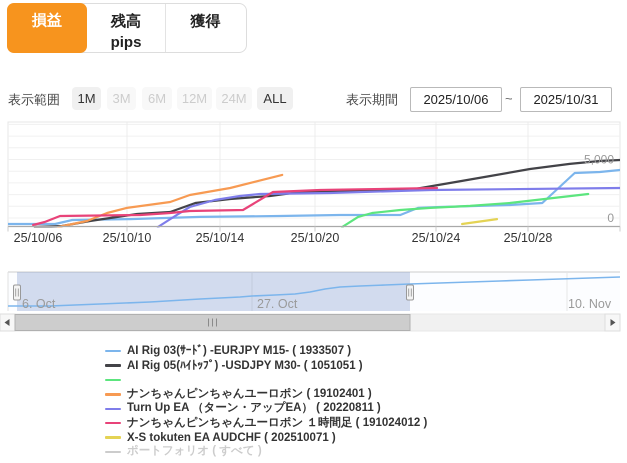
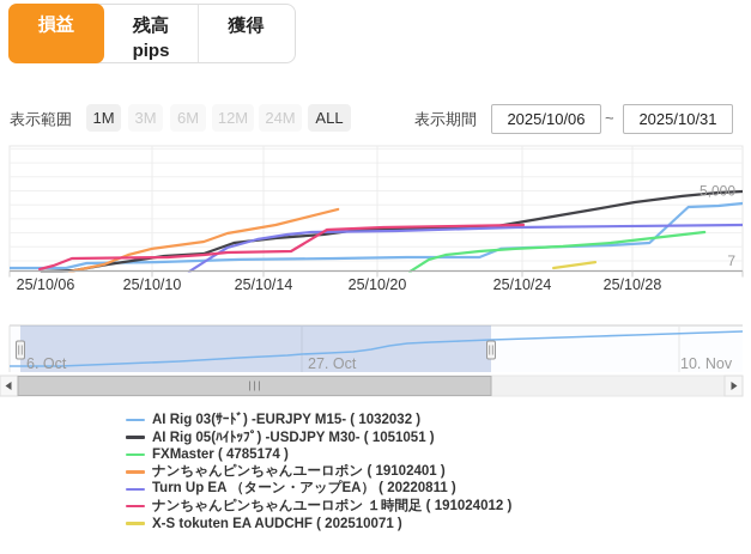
  損益
  残高
  pips
  獲得
  表示範囲
  1M
  3M
  6M
  12M
  24M
  ALL
  表示期間
  2025/10/06
  ~
  2025/10/31
  25/10/06
  25/10/10
  25/10/14
  25/10/20
  25/10/24
  25/10/28
  5,000
- 0
+ 7
  6. Oct
  27. Oct
  10. Nov
- AI Rig 03(ｻｰﾄﾞ) -EURJPY M15- ( 1933507 )
+ AI Rig 03(ｻｰﾄﾞ) -EURJPY M15- ( 1032032 )
  AI Rig 05(ﾊｲﾄｯﾌﾟ) -USDJPY M30- ( 1051051 )
+ FXMaster ( 4785174 )
  ナンちゃんピンちゃんユーロポン ( 19102401 )
  Turn Up EA （ターン・アップEA） ( 20220811 )
  ナンちゃんピンちゃんユーロポン １時間足 ( 191024012 )
  X-S tokuten EA AUDCHF ( 202510071 )
- ポートフォリオ ( すべて )
